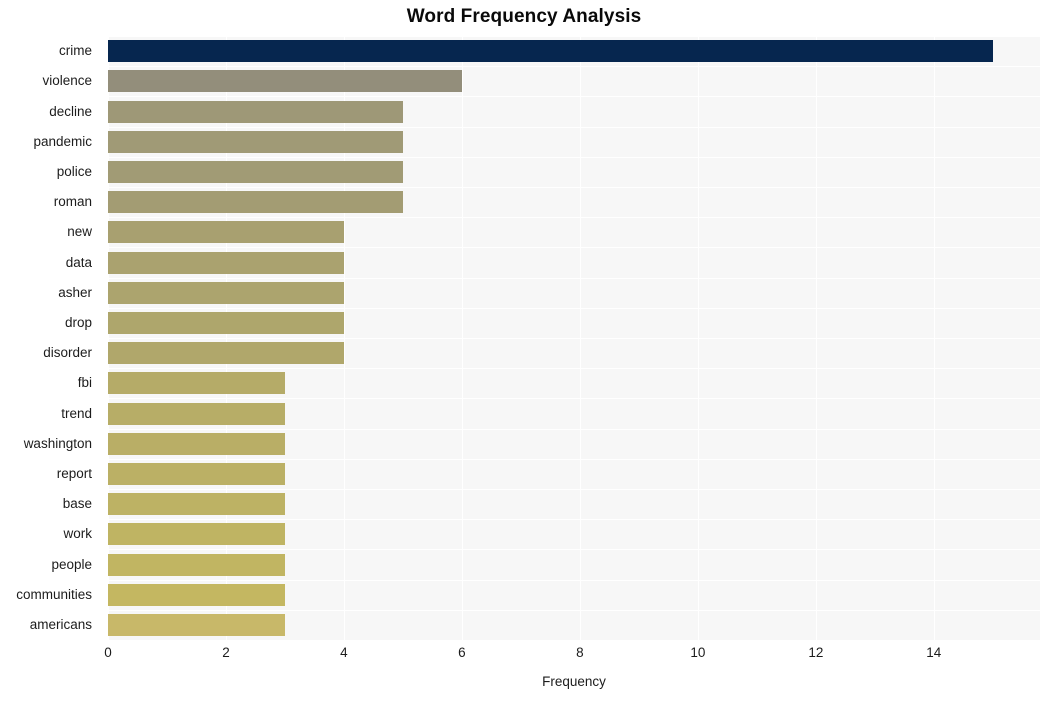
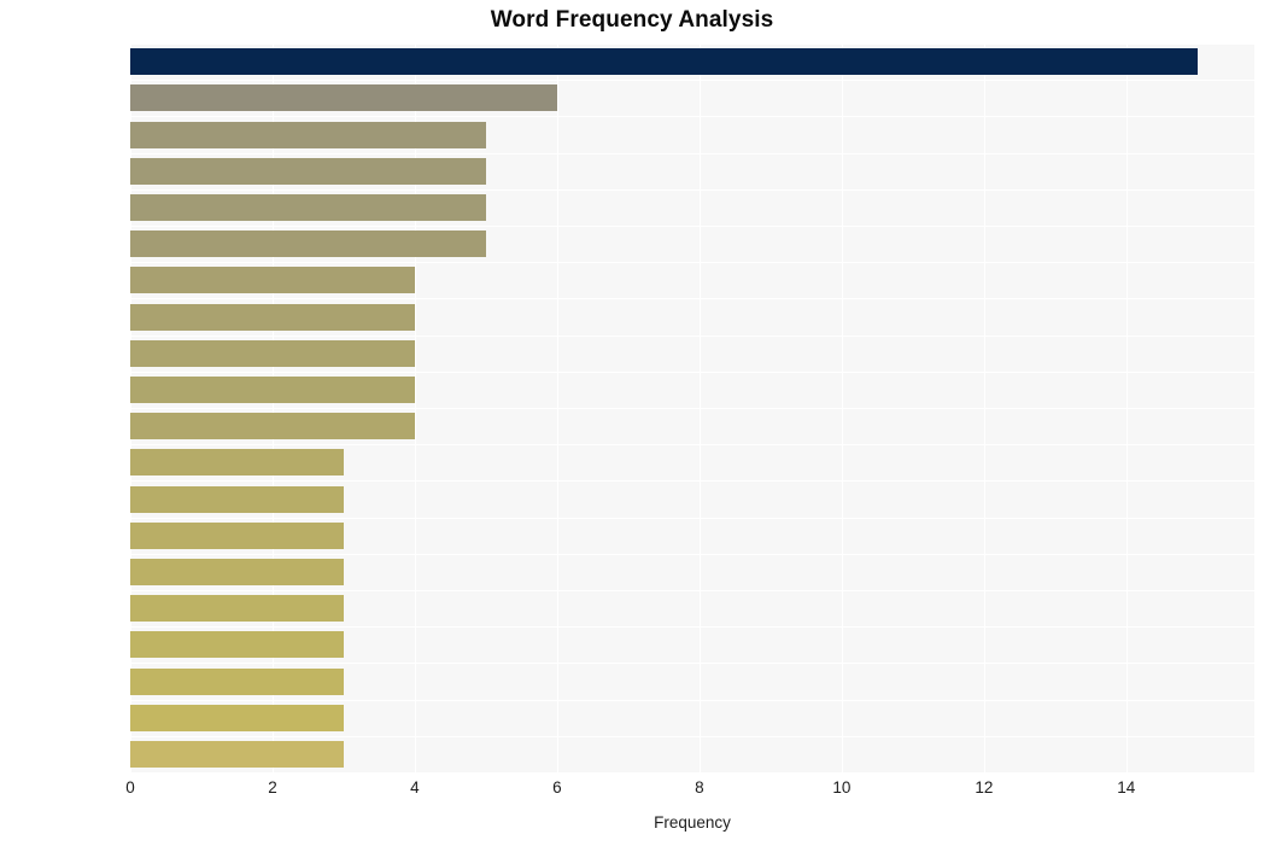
  Word Frequency Analysis
- crime
- violence
- decline
- pandemic
- police
- roman
- new
- data
- asher
- drop
- disorder
- fbi
- trend
- washington
- report
- base
- work
- people
- communities
- americans
  0
  2
  4
  6
  8
  10
  12
  14
  Frequency
